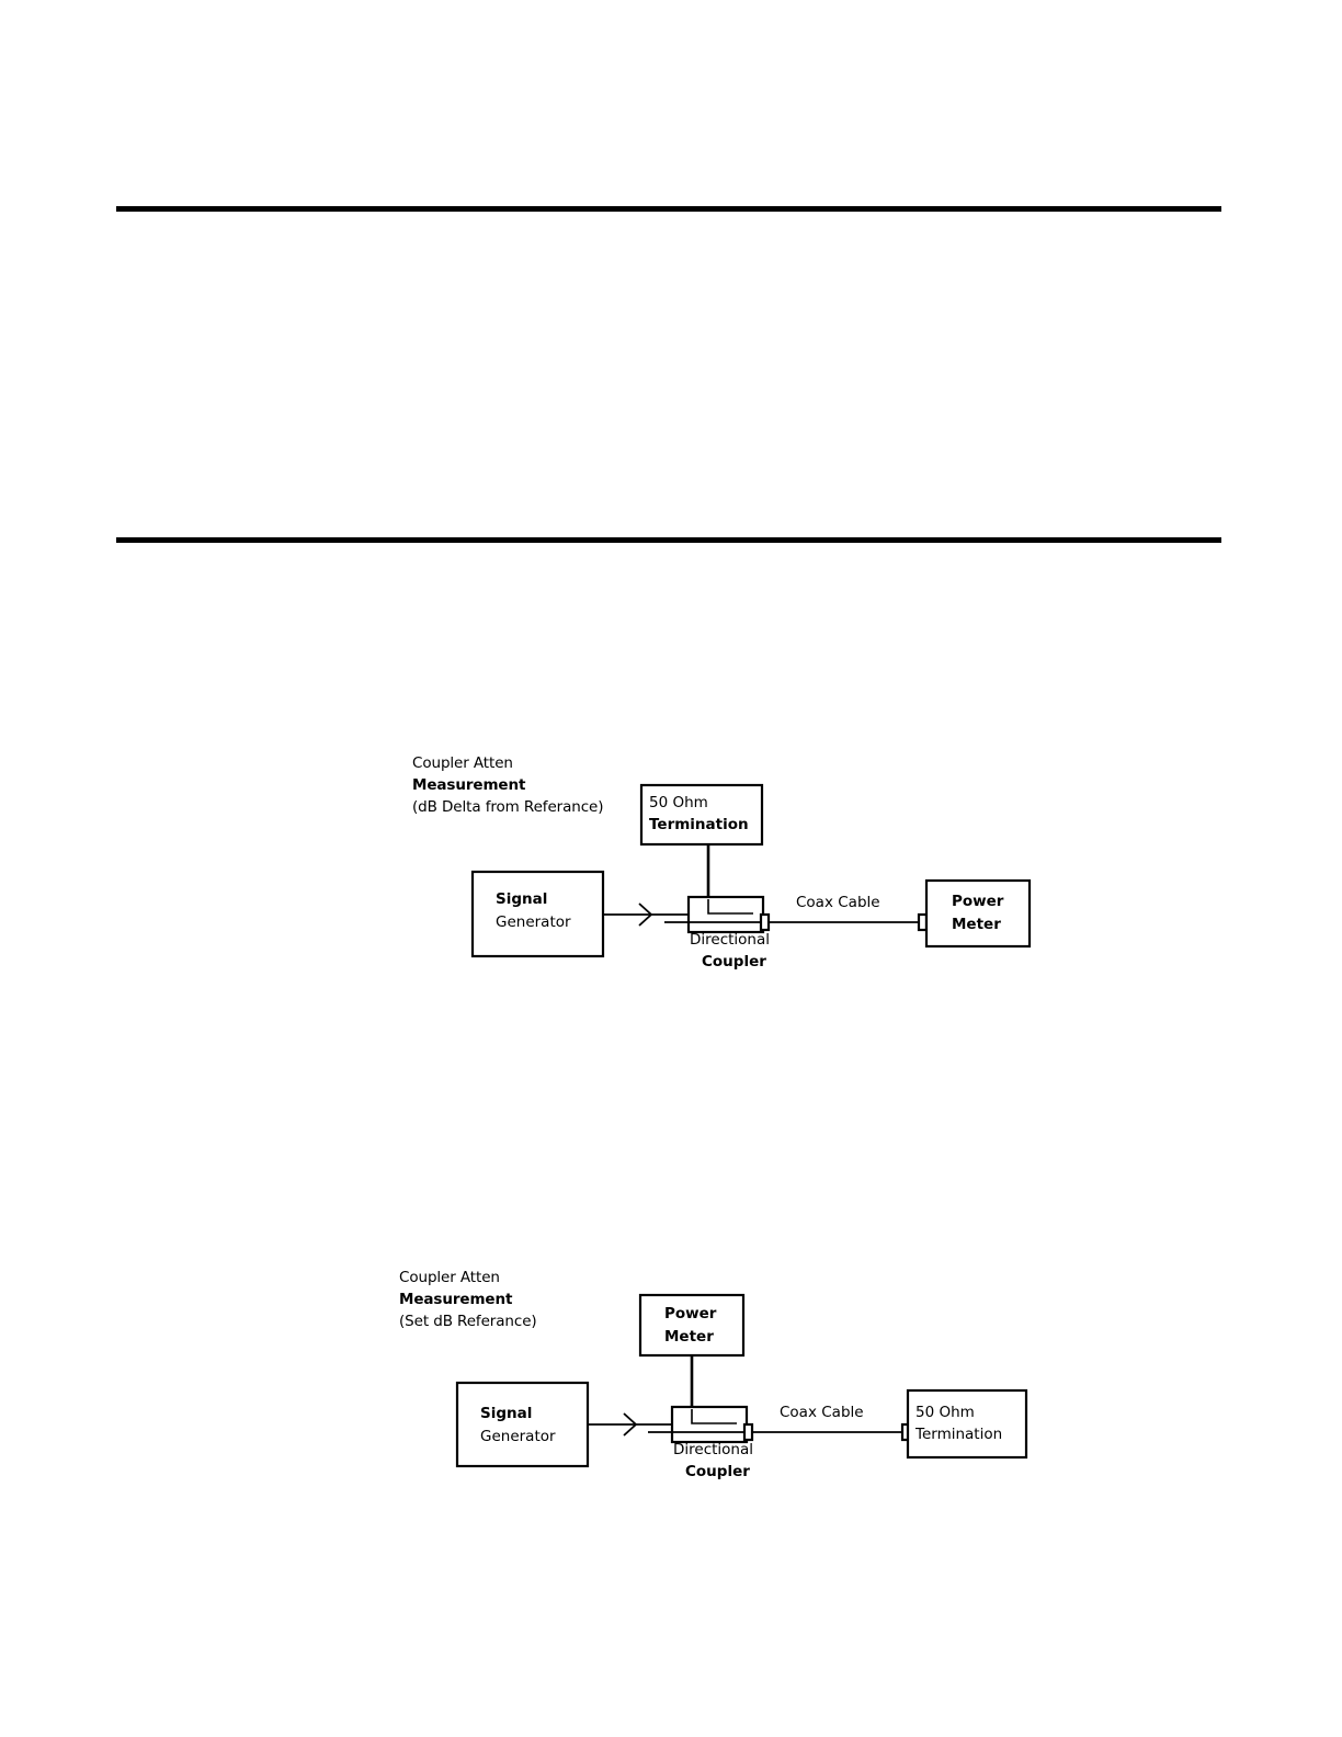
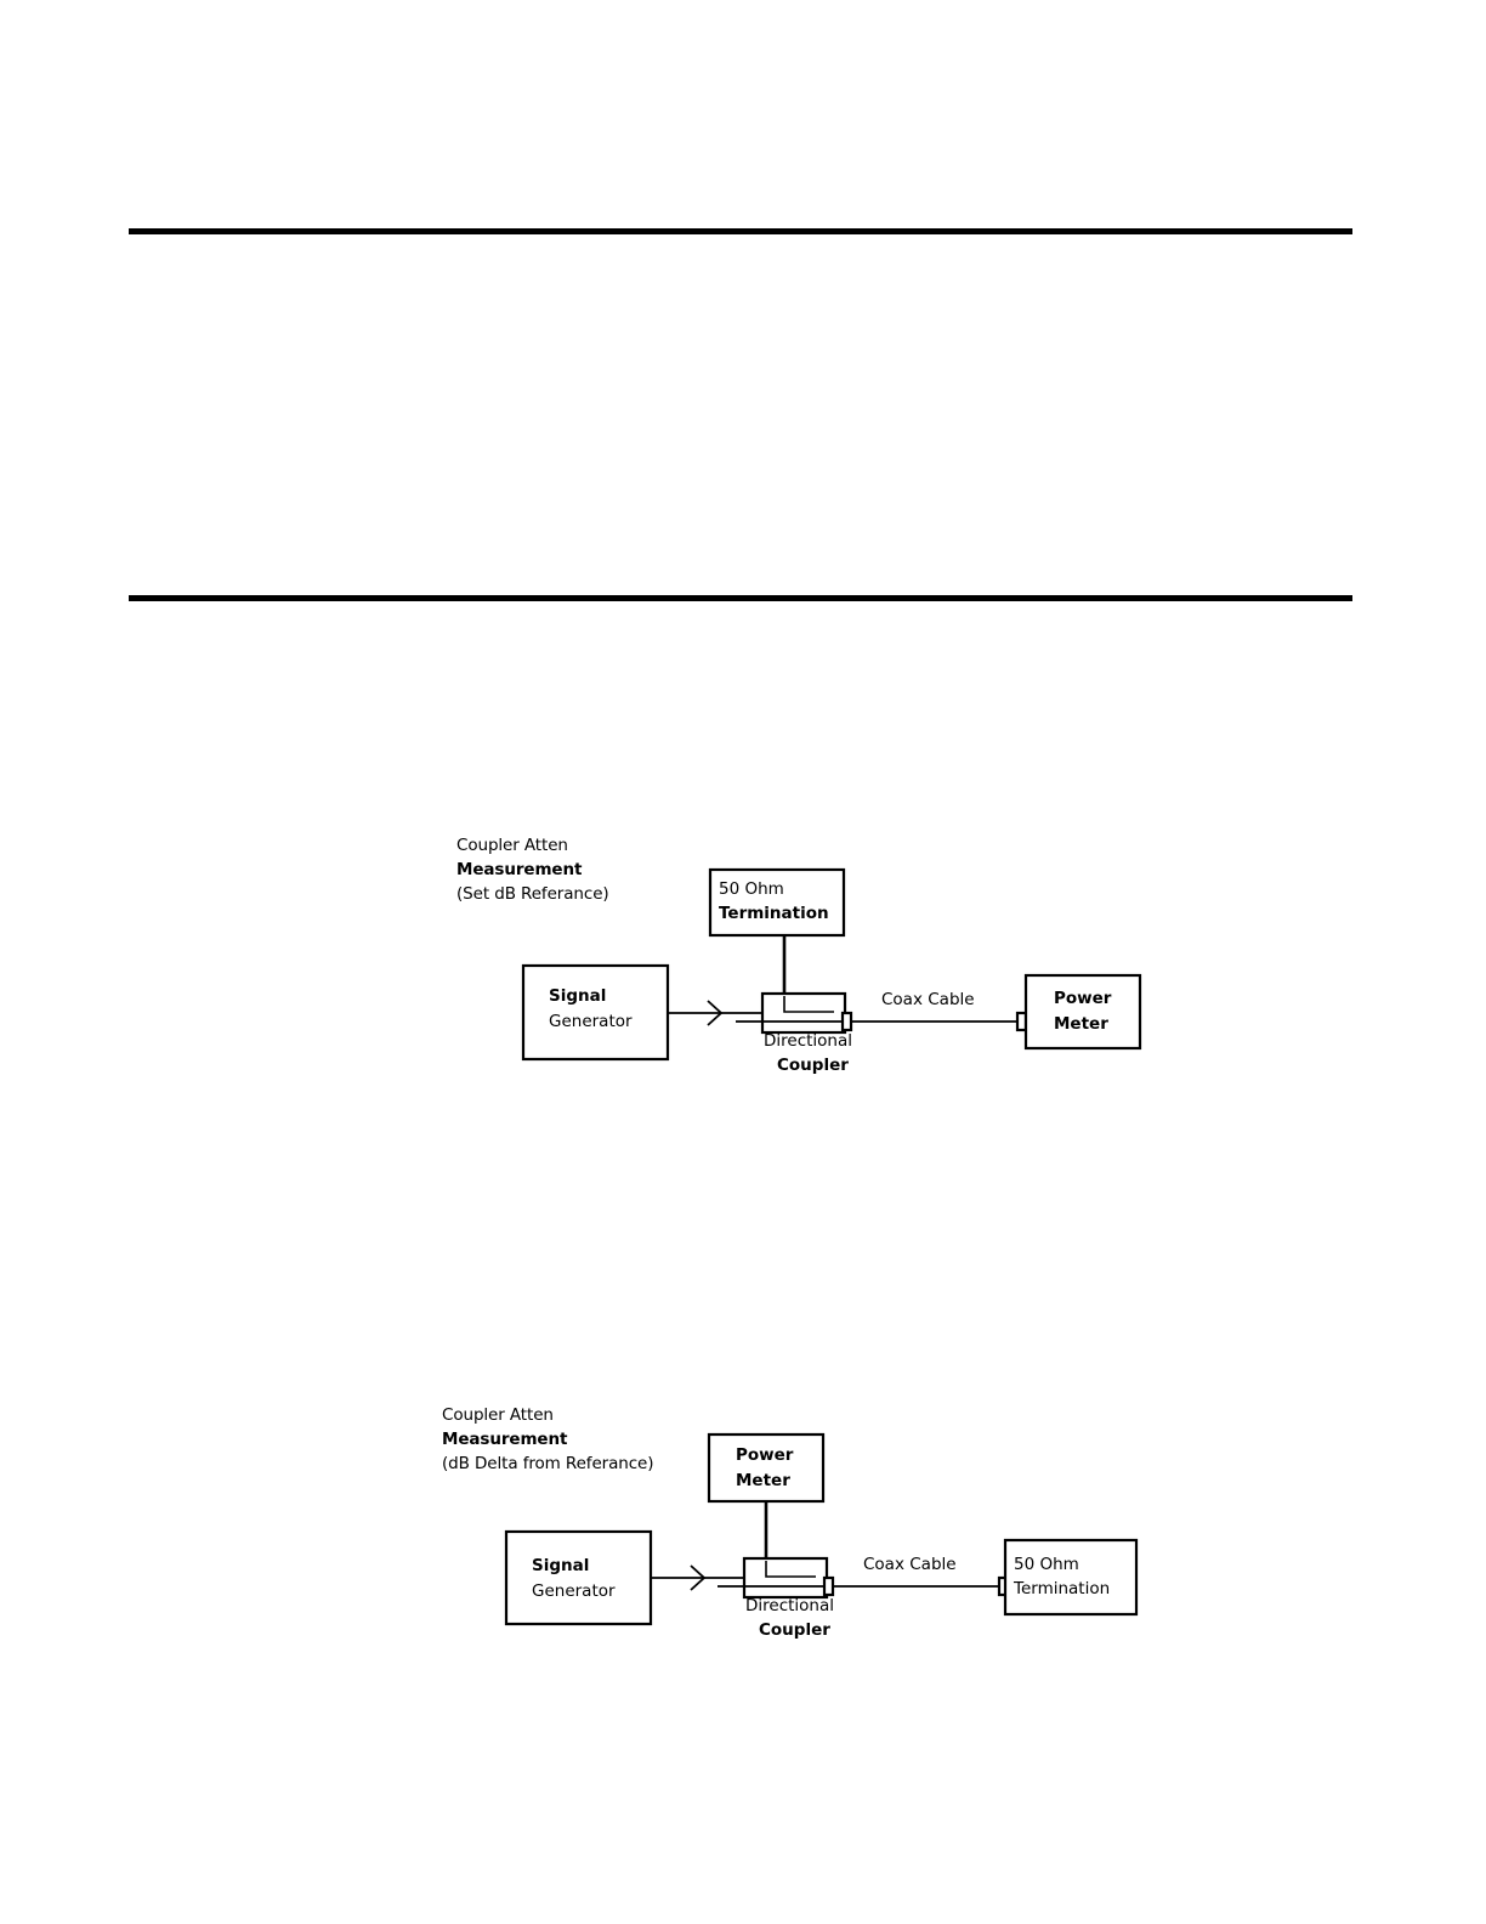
  Coupler Atten
  Measurement
- (dB Delta from Referance)
+ (Set dB Referance)
  50 Ohm
  Termination
  Signal
  Generator
  Directional
  Coupler
  Coax Cable
  Power
  Meter
  Coupler Atten
  Measurement
- (Set dB Referance)
+ (dB Delta from Referance)
  Power
  Meter
  Signal
  Generator
  Directional
  Coupler
  Coax Cable
  50 Ohm
  Termination
